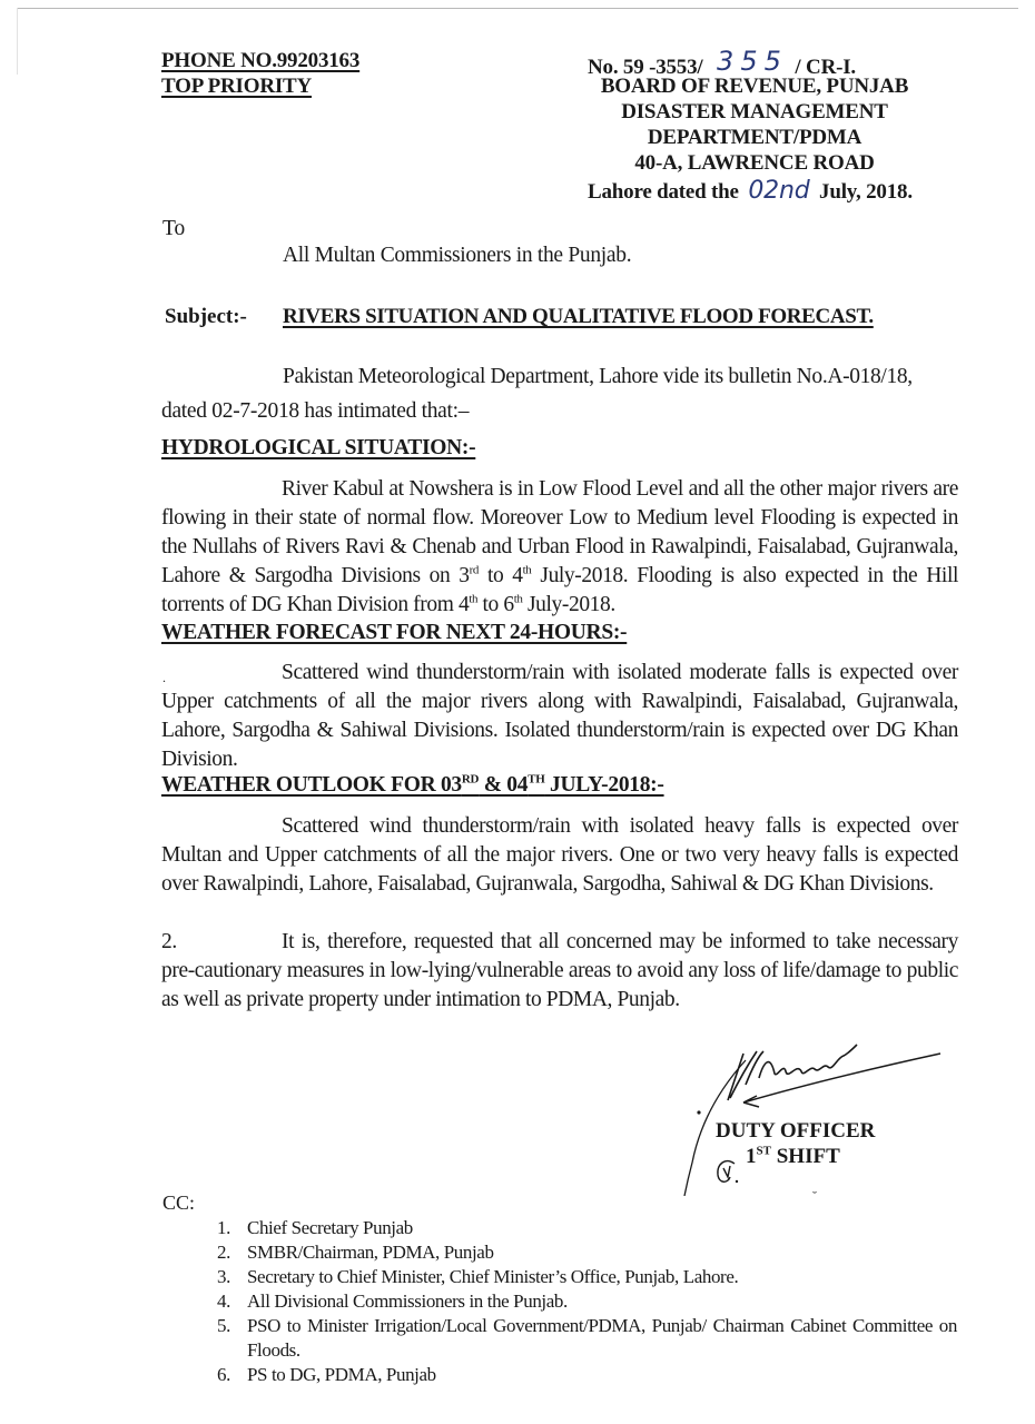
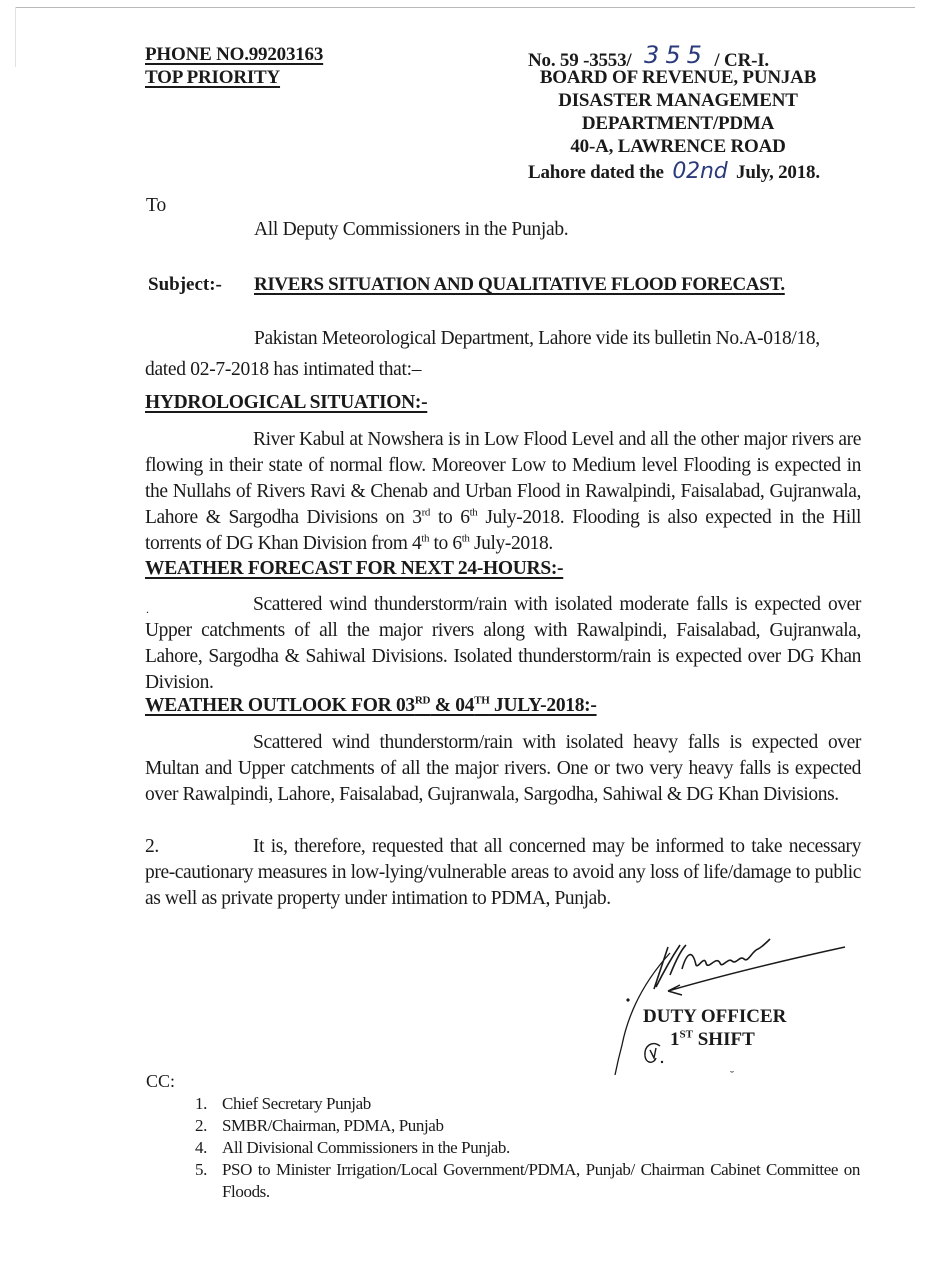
  PHONE NO.99203163
  TOP PRIORITY
  No. 59 -3553/ 355 / CR-I.
  BOARD OF REVENUE, PUNJAB
  DISASTER MANAGEMENT
  DEPARTMENT/PDMA
  40-A, LAWRENCE ROAD
  Lahore dated the 02nd July, 2018.
  To
- All Multan Commissioners in the Punjab.
+ All Deputy Commissioners in the Punjab.
  Subject:-
  RIVERS SITUATION AND QUALITATIVE FLOOD FORECAST.
  Pakistan Meteorological Department, Lahore vide its bulletin No.A-018/18,
  dated 02-7-2018 has intimated that:–
  HYDROLOGICAL SITUATION:-
- River Kabul at Nowshera is in Low Flood Level and all the other major rivers are flowing in their state of normal flow. Moreover Low to Medium level Flooding is expected in the Nullahs of Rivers Ravi & Chenab and Urban Flood in Rawalpindi, Faisalabad, Gujranwala, Lahore & Sargodha Divisions on 3rd to 4th July-2018. Flooding is also expected in the Hill torrents of DG Khan Division from 4th to 6th July-2018.
+ River Kabul at Nowshera is in Low Flood Level and all the other major rivers are flowing in their state of normal flow. Moreover Low to Medium level Flooding is expected in the Nullahs of Rivers Ravi & Chenab and Urban Flood in Rawalpindi, Faisalabad, Gujranwala, Lahore & Sargodha Divisions on 3rd to 6th July-2018. Flooding is also expected in the Hill torrents of DG Khan Division from 4th to 6th July-2018.
  WEATHER FORECAST FOR NEXT 24-HOURS:-
  Scattered wind thunderstorm/rain with isolated moderate falls is expected over Upper catchments of all the major rivers along with Rawalpindi, Faisalabad, Gujranwala, Lahore, Sargodha & Sahiwal Divisions. Isolated thunderstorm/rain is expected over DG Khan Division.
  .
  WEATHER OUTLOOK FOR 03RD & 04TH JULY-2018:-
  Scattered wind thunderstorm/rain with isolated heavy falls is expected over Multan and Upper catchments of all the major rivers. One or two very heavy falls is expected over Rawalpindi, Lahore, Faisalabad, Gujranwala, Sargodha, Sahiwal & DG Khan Divisions.
  2. It is, therefore, requested that all concerned may be informed to take necessary pre-cautionary measures in low-lying/vulnerable areas to avoid any loss of life/damage to public as well as private property under intimation to PDMA, Punjab.
  DUTY OFFICER
  1ST SHIFT
  ˘
  CC:
  1.
  Chief Secretary Punjab
  2.
  SMBR/Chairman, PDMA, Punjab
- 3.
- Secretary to Chief Minister, Chief Minister’s Office, Punjab, Lahore.
  4.
  All Divisional Commissioners in the Punjab.
  5.
  PSO to Minister Irrigation/Local Government/PDMA, Punjab/ Chairman Cabinet Committee on Floods.
- 6.
- PS to DG, PDMA, Punjab
